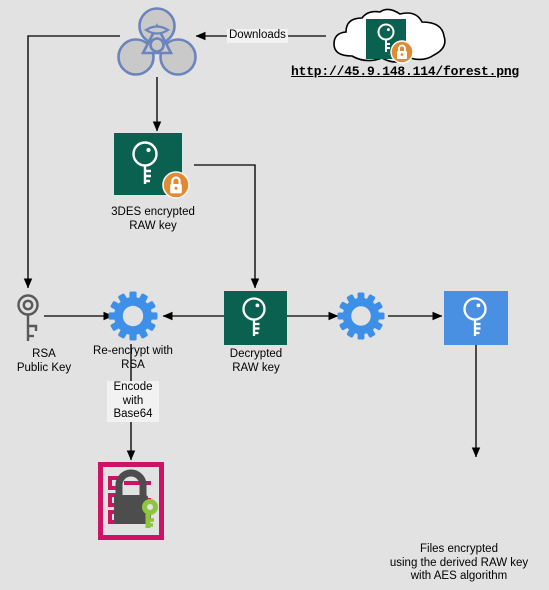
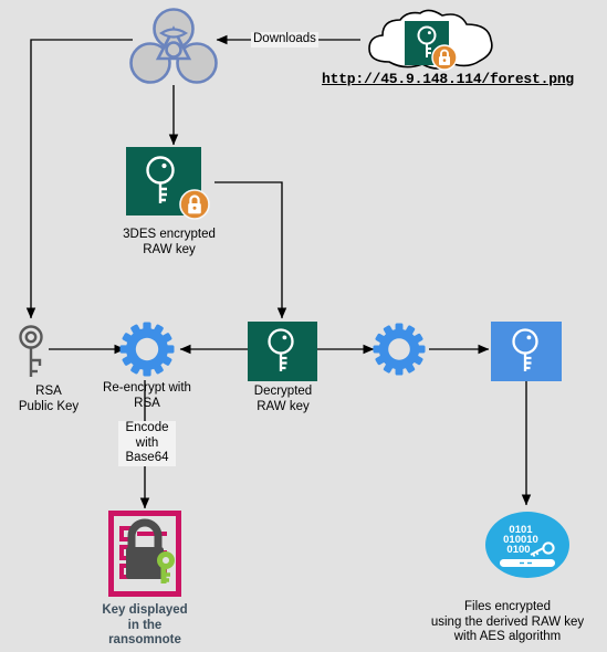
  http://45.9.148.114/forest.png
  Downloads
  3DES encrypted
  RAW key
  RSA
  Public Key
  Re-encrypt with
  RSA
  Encode
  with
  Base64
  Decrypted
  RAW key
+ Key displayed
+ in the
+ ransomnote
+ 0101
+ 010010
+ 0100
  Files encrypted
  using the derived RAW key
  with AES algorithm
